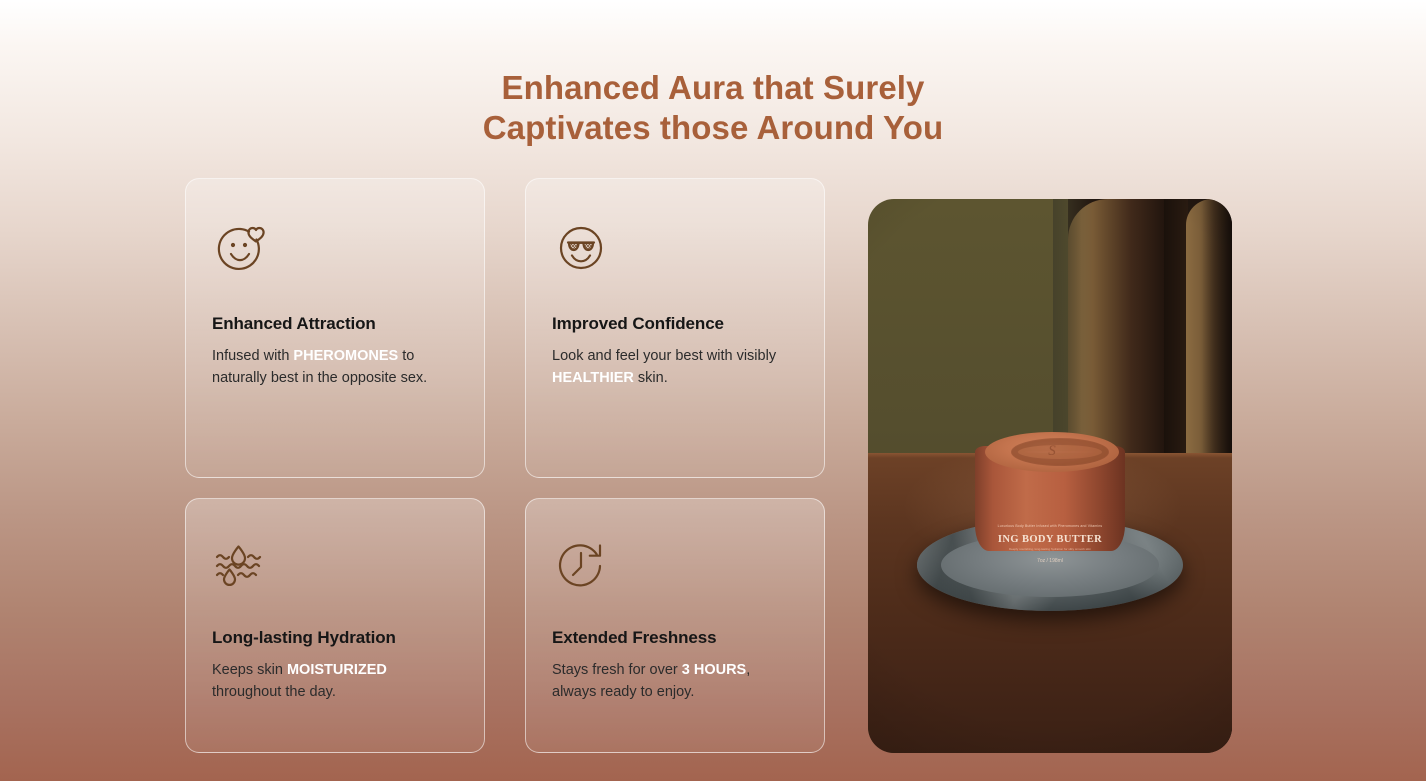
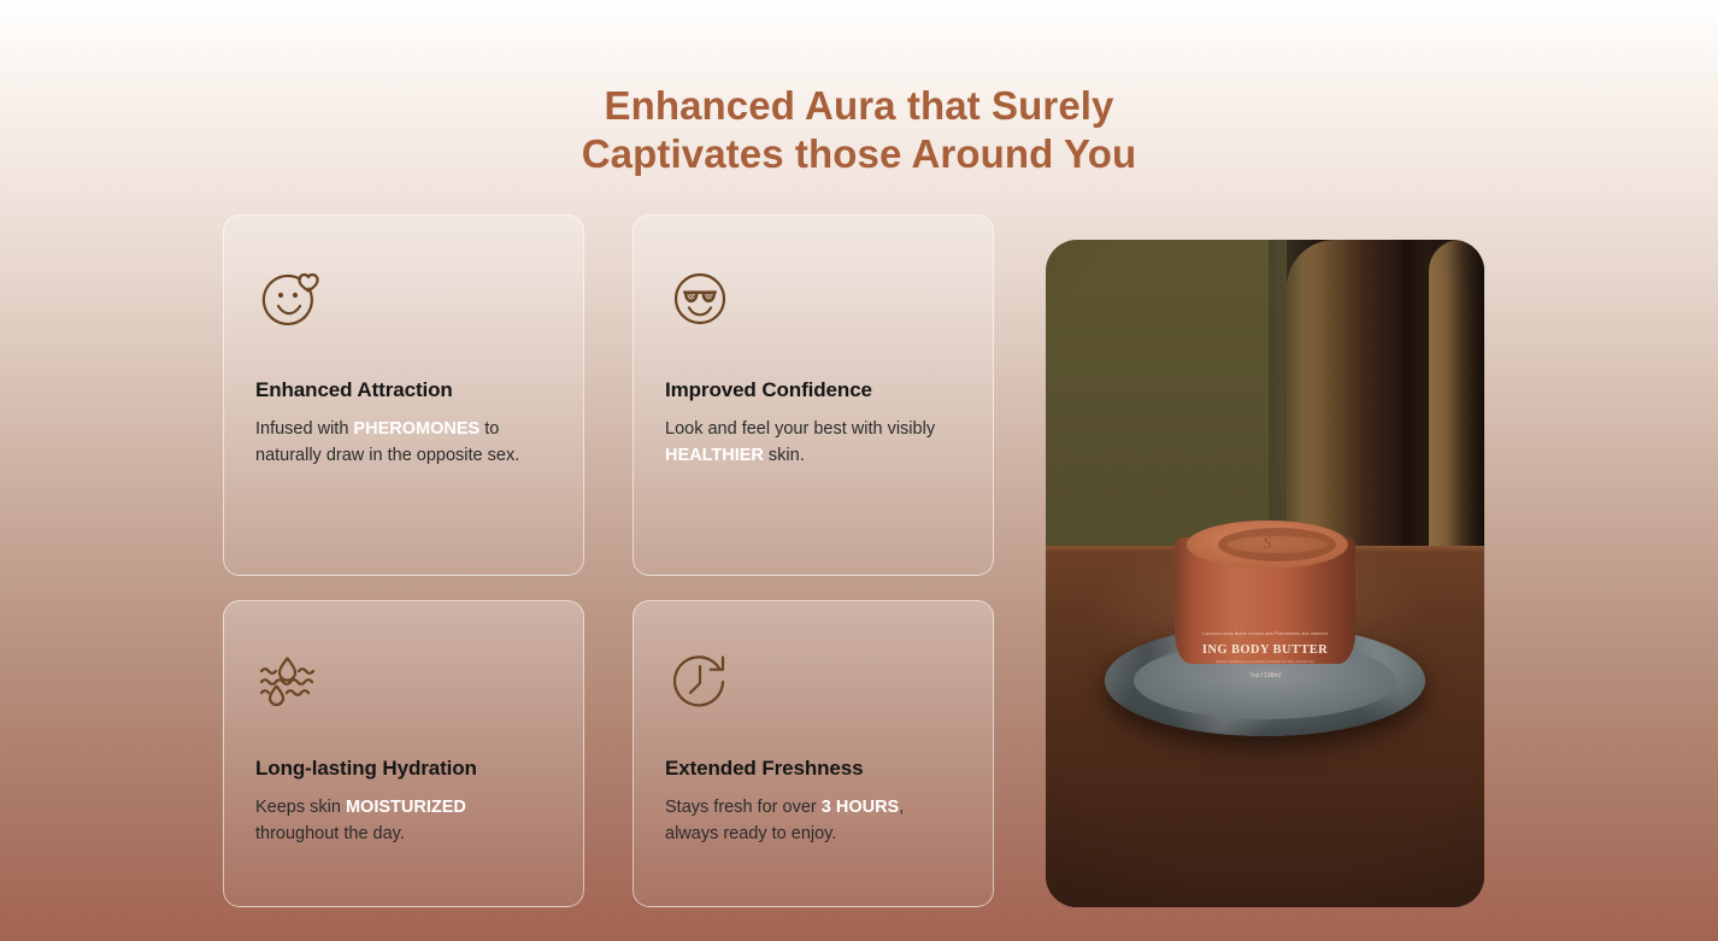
  Enhanced Aura that Surely
  Captivates those Around You
  Enhanced Attraction
- Infused with PHEROMONES to naturally best in the opposite sex.
+ Infused with PHEROMONES to naturally draw in the opposite sex.
  Improved Confidence
  Look and feel your best with visibly HEALTHIER skin.
  Long-lasting Hydration
  Keeps skin MOISTURIZED throughout the day.
  Extended Freshness
  Stays fresh for over 3 HOURS, always ready to enjoy.
